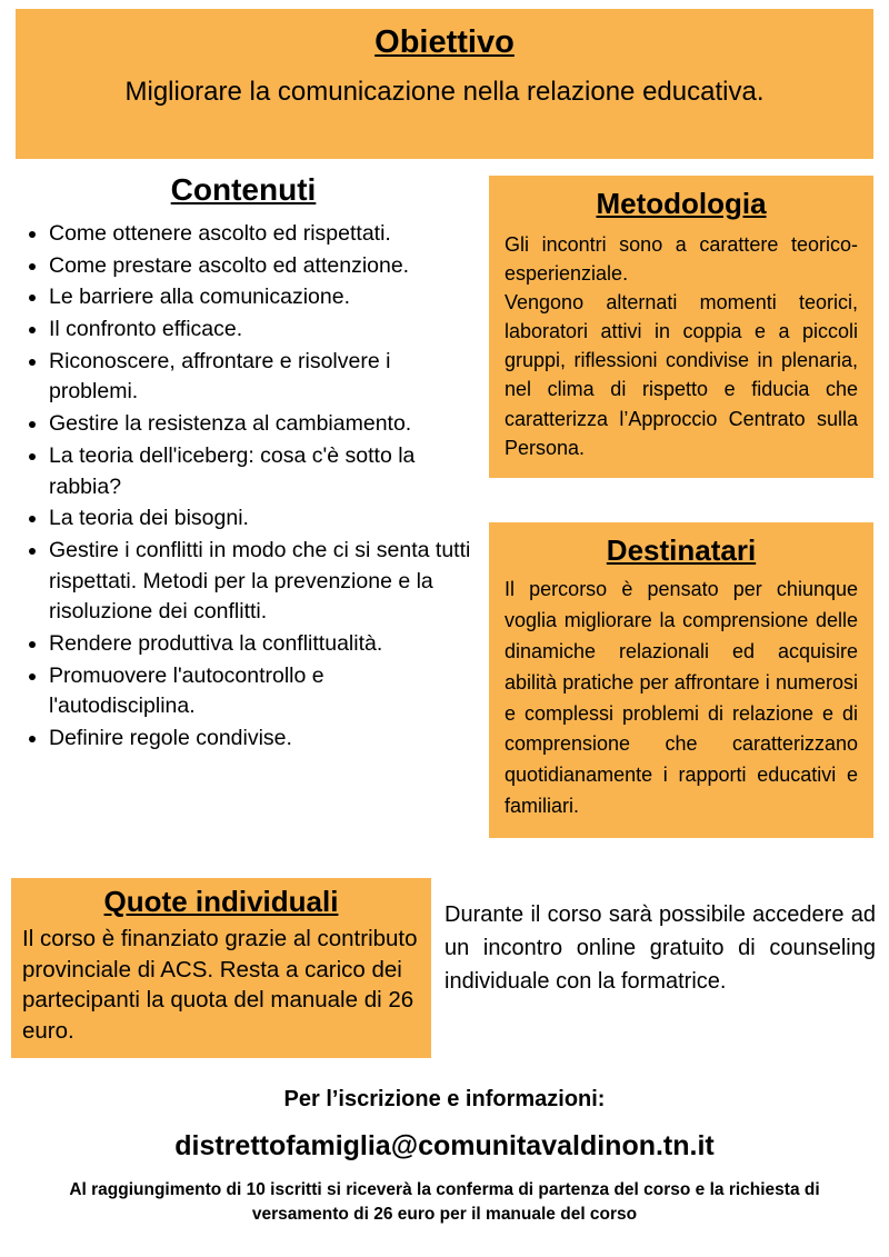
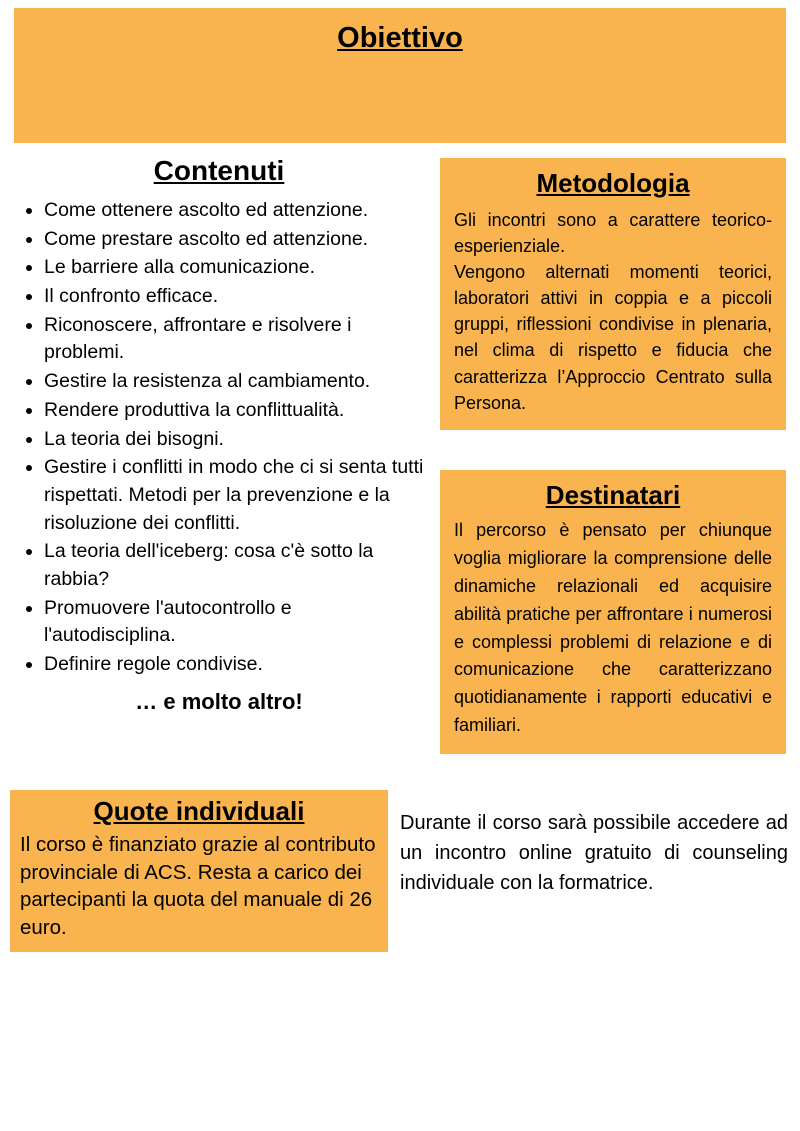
  Obiettivo
- Migliorare la comunicazione nella relazione educativa.
  Contenuti
- Come ottenere ascolto ed rispettati.
+ Come ottenere ascolto ed attenzione.
  Come prestare ascolto ed attenzione.
  Le barriere alla comunicazione.
  Il confronto efficace.
  Riconoscere, affrontare e risolvere i problemi.
  Gestire la resistenza al cambiamento.
- La teoria dell'iceberg: cosa c'è sotto la rabbia?
+ Rendere produttiva la conflittualità.
  La teoria dei bisogni.
  Gestire i conflitti in modo che ci si senta tutti rispettati. Metodi per la prevenzione e la risoluzione dei conflitti.
- Rendere produttiva la conflittualità.
+ La teoria dell'iceberg: cosa c'è sotto la rabbia?
  Promuovere l'autocontrollo e l'autodisciplina.
  Definire regole condivise.
+ … e molto altro!
  Quote individuali
  Il corso è finanziato grazie al contributo provinciale di ACS. Resta a carico dei partecipanti la quota del manuale di 26 euro.
  Metodologia
  Gli incontri sono a carattere teorico-esperienziale.
  Vengono alternati momenti teorici, laboratori attivi in coppia e a piccoli gruppi, riflessioni condivise in plenaria, nel clima di rispetto e fiducia che caratterizza l’Approccio Centrato sulla Persona.
  Destinatari
- Il percorso è pensato per chiunque voglia migliorare la comprensione delle dinamiche relazionali ed acquisire abilità pratiche per affrontare i numerosi e complessi problemi di relazione e di comprensione che caratterizzano quotidianamente i rapporti educativi e familiari.
+ Il percorso è pensato per chiunque voglia migliorare la comprensione delle dinamiche relazionali ed acquisire abilità pratiche per affrontare i numerosi e complessi problemi di relazione e di comunicazione che caratterizzano quotidianamente i rapporti educativi e familiari.
  Durante il corso sarà possibile accedere ad un incontro online gratuito di counseling individuale con la formatrice.
- Per l’iscrizione e informazioni:
- distrettofamiglia@comunitavaldinon.tn.it
- Al raggiungimento di 10 iscritti si riceverà la conferma di partenza del corso e la richiesta di versamento di 26 euro per il manuale del corso
